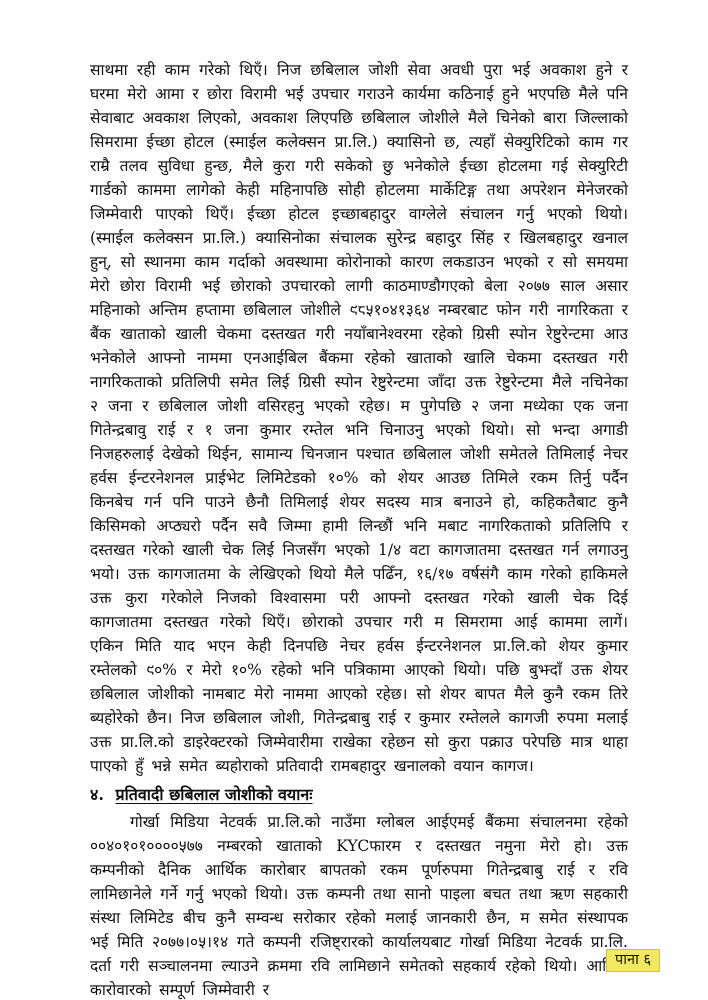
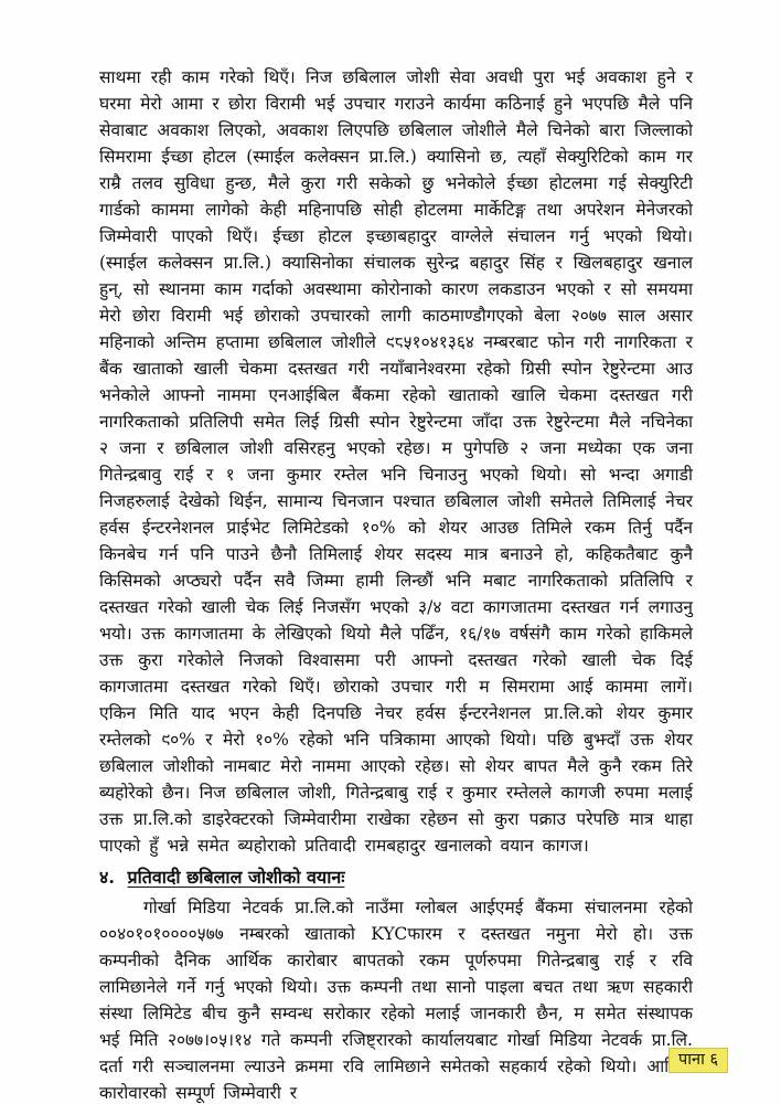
- साथमा रही काम गरेको थिएँ। निज छबिलाल जोशी सेवा अवधी पुरा भई अवकाश हुने र घरमा मेरो आमा र छोरा विरामी भई उपचार गराउने कार्यमा कठिनाई हुने भएपछि मैले पनि सेवाबाट अवकाश लिएको, अवकाश लिएपछि छबिलाल जोशीले मैले चिनेको बारा जिल्लाको सिमरामा ईच्छा होटल (स्माईल कलेक्सन प्रा.लि.) क्यासिनो छ, त्यहाँ सेक्युरिटिको काम गर राम्रै तलव सुविधा हुन्छ, मैले कुरा गरी सकेको छु भनेकोले ईच्छा होटलमा गई सेक्युरिटी गार्डको काममा लागेको केही महिनापछि सोही होटलमा मार्केटिङ्ग तथा अपरेशन मेनेजरको जिम्मेवारी पाएको थिएँ। ईच्छा होटल इच्छाबहादुर वाग्लेले संचालन गर्नु भएको थियो। (स्माईल कलेक्सन प्रा.लि.) क्यासिनोका संचालक सुरेन्द्र बहादुर सिंह र खिलबहादुर खनाल हुन्, सो स्थानमा काम गर्दाको अवस्थामा कोरोनाको कारण लकडाउन भएको र सो समयमा मेरो छोरा विरामी भई छोराको उपचारको लागी काठमाण्डौगएको बेला २०७७ साल असार महिनाको अन्तिम हप्तामा छबिलाल जोशीले ९८५१०४१३६४ नम्बरबाट फोन गरी नागरिकता र बैंक खाताको खाली चेकमा दस्तखत गरी नयाँबानेश्वरमा रहेको ग्रिसी स्पोन रेष्टुरेन्टमा आउ भनेकोले आफ्नो नाममा एनआईबिल बैंकमा रहेको खाताको खालि चेकमा दस्तखत गरी नागरिकताको प्रतिलिपी समेत लिई ग्रिसी स्पोन रेष्टुरेन्टमा जाँदा उक्त रेष्टुरेन्टमा मैले नचिनेका २ जना र छबिलाल जोशी वसिरहनु भएको रहेछ। म पुगेपछि २ जना मध्येका एक जना गितेन्द्रबावु राई र १ जना कुमार रम्तेल भनि चिनाउनु भएको थियो। सो भन्दा अगाडी निजहरुलाई देखेको थिईन, सामान्य चिनजान पश्चात छबिलाल जोशी समेतले तिमिलाई नेचर हर्वस ईन्टरनेशनल प्राईभेट लिमिटेडको १०% को शेयर आउछ तिमिले रकम तिर्नु पर्दैन किनबेच गर्न पनि पाउने छैनौ तिमिलाई शेयर सदस्य मात्र बनाउने हो, कहिकतैबाट कुनै किसिमको अप्ठ्यरो पर्दैन सवै जिम्मा हामी लिन्छौं भनि मबाट नागरिकताको प्रतिलिपि र दस्तखत गरेको खाली चेक लिई निजसँग भएको 1/४ वटा कागजातमा दस्तखत गर्न लगाउनु भयो। उक्त कागजातमा के लेखिएको थियो मैले पढिँन, १६/१७ वर्षसंगै काम गरेको हाकिमले उक्त कुरा गरेकोले निजको विश्वासमा परी आफ्नो दस्तखत गरेको खाली चेक दिई कागजातमा दस्तखत गरेको थिएँ। छोराको उपचार गरी म सिमरामा आई काममा लागें। एकिन मिति याद भएन केही दिनपछि नेचर हर्वस ईन्टरनेशनल प्रा.लि.को शेयर कुमार रम्तेलको ९०% र मेरो १०% रहेको भनि पत्रिकामा आएको थियो। पछि बुझ्दाँ उक्त शेयर छबिलाल जोशीको नामबाट मेरो नाममा आएको रहेछ। सो शेयर बापत मैले कुनै रकम तिरे ब्यहोरेको छैन। निज छबिलाल जोशी, गितेन्द्रबाबु राई र कुमार रम्तेलले कागजी रुपमा मलाई उक्त प्रा.लि.को डाइरेक्टरको जिम्मेवारीमा राखेका रहेछन सो कुरा पक्राउ परेपछि मात्र थाहा पाएको हुँ भन्ने समेत ब्यहोराको प्रतिवादी रामबहादुर खनालको वयान कागज।
+ साथमा रही काम गरेको थिएँ। निज छबिलाल जोशी सेवा अवधी पुरा भई अवकाश हुने र घरमा मेरो आमा र छोरा विरामी भई उपचार गराउने कार्यमा कठिनाई हुने भएपछि मैले पनि सेवाबाट अवकाश लिएको, अवकाश लिएपछि छबिलाल जोशीले मैले चिनेको बारा जिल्लाको सिमरामा ईच्छा होटल (स्माईल कलेक्सन प्रा.लि.) क्यासिनो छ, त्यहाँ सेक्युरिटिको काम गर राम्रै तलव सुविधा हुन्छ, मैले कुरा गरी सकेको छु भनेकोले ईच्छा होटलमा गई सेक्युरिटी गार्डको काममा लागेको केही महिनापछि सोही होटलमा मार्केटिङ्ग तथा अपरेशन मेनेजरको जिम्मेवारी पाएको थिएँ। ईच्छा होटल इच्छाबहादुर वाग्लेले संचालन गर्नु भएको थियो। (स्माईल कलेक्सन प्रा.लि.) क्यासिनोका संचालक सुरेन्द्र बहादुर सिंह र खिलबहादुर खनाल हुन्, सो स्थानमा काम गर्दाको अवस्थामा कोरोनाको कारण लकडाउन भएको र सो समयमा मेरो छोरा विरामी भई छोराको उपचारको लागी काठमाण्डौगएको बेला २०७७ साल असार महिनाको अन्तिम हप्तामा छबिलाल जोशीले ९८५१०४१३६४ नम्बरबाट फोन गरी नागरिकता र बैंक खाताको खाली चेकमा दस्तखत गरी नयाँबानेश्वरमा रहेको ग्रिसी स्पोन रेष्टुरेन्टमा आउ भनेकोले आफ्नो नाममा एनआईबिल बैंकमा रहेको खाताको खालि चेकमा दस्तखत गरी नागरिकताको प्रतिलिपी समेत लिई ग्रिसी स्पोन रेष्टुरेन्टमा जाँदा उक्त रेष्टुरेन्टमा मैले नचिनेका २ जना र छबिलाल जोशी वसिरहनु भएको रहेछ। म पुगेपछि २ जना मध्येका एक जना गितेन्द्रबावु राई र १ जना कुमार रम्तेल भनि चिनाउनु भएको थियो। सो भन्दा अगाडी निजहरुलाई देखेको थिईन, सामान्य चिनजान पश्चात छबिलाल जोशी समेतले तिमिलाई नेचर हर्वस ईन्टरनेशनल प्राईभेट लिमिटेडको १०% को शेयर आउछ तिमिले रकम तिर्नु पर्दैन किनबेच गर्न पनि पाउने छैनौ तिमिलाई शेयर सदस्य मात्र बनाउने हो, कहिकतैबाट कुनै किसिमको अप्ठ्यरो पर्दैन सवै जिम्मा हामी लिन्छौं भनि मबाट नागरिकताको प्रतिलिपि र दस्तखत गरेको खाली चेक लिई निजसँग भएको ३/४ वटा कागजातमा दस्तखत गर्न लगाउनु भयो। उक्त कागजातमा के लेखिएको थियो मैले पढिँन, १६/१७ वर्षसंगै काम गरेको हाकिमले उक्त कुरा गरेकोले निजको विश्वासमा परी आफ्नो दस्तखत गरेको खाली चेक दिई कागजातमा दस्तखत गरेको थिएँ। छोराको उपचार गरी म सिमरामा आई काममा लागें। एकिन मिति याद भएन केही दिनपछि नेचर हर्वस ईन्टरनेशनल प्रा.लि.को शेयर कुमार रम्तेलको ९०% र मेरो १०% रहेको भनि पत्रिकामा आएको थियो। पछि बुझ्दाँ उक्त शेयर छबिलाल जोशीको नामबाट मेरो नाममा आएको रहेछ। सो शेयर बापत मैले कुनै रकम तिरे ब्यहोरेको छैन। निज छबिलाल जोशी, गितेन्द्रबाबु राई र कुमार रम्तेलले कागजी रुपमा मलाई उक्त प्रा.लि.को डाइरेक्टरको जिम्मेवारीमा राखेका रहेछन सो कुरा पक्राउ परेपछि मात्र थाहा पाएको हुँ भन्ने समेत ब्यहोराको प्रतिवादी रामबहादुर खनालको वयान कागज।
  ४. प्रतिवादी छबिलाल जोशीको वयानः
  गोर्खा मिडिया नेटवर्क प्रा.लि.को नाउँमा ग्लोबल आईएमई बैंकमा संचालनमा रहेको ००४०१०१००००५७७ नम्बरको खाताको KYCफारम र दस्तखत नमुना मेरो हो। उक्त कम्पनीको दैनिक आर्थिक कारोबार बापतको रकम पूर्णरुपमा गितेन्द्रबाबु राई र रवि लामिछानेले गर्ने गर्नु भएको थियो। उक्त कम्पनी तथा सानो पाइला बचत तथा ऋण सहकारी संस्था लिमिटेड बीच कुनै सम्वन्ध सरोकार रहेको मलाई जानकारी छैन, म समेत संस्थापक भई मिति २०७७।०५।१४ गते कम्पनी रजिष्ट्रारको कार्यालयबाट गोर्खा मिडिया नेटवर्क प्रा.लि. दर्ता गरी सञ्चालनमा ल्याउने क्रममा रवि लामिछाने समेतको सहकार्य रहेको थियो। आ कारोवारको सम्पूर्ण जिम्मेवारी र
  पाना ६
